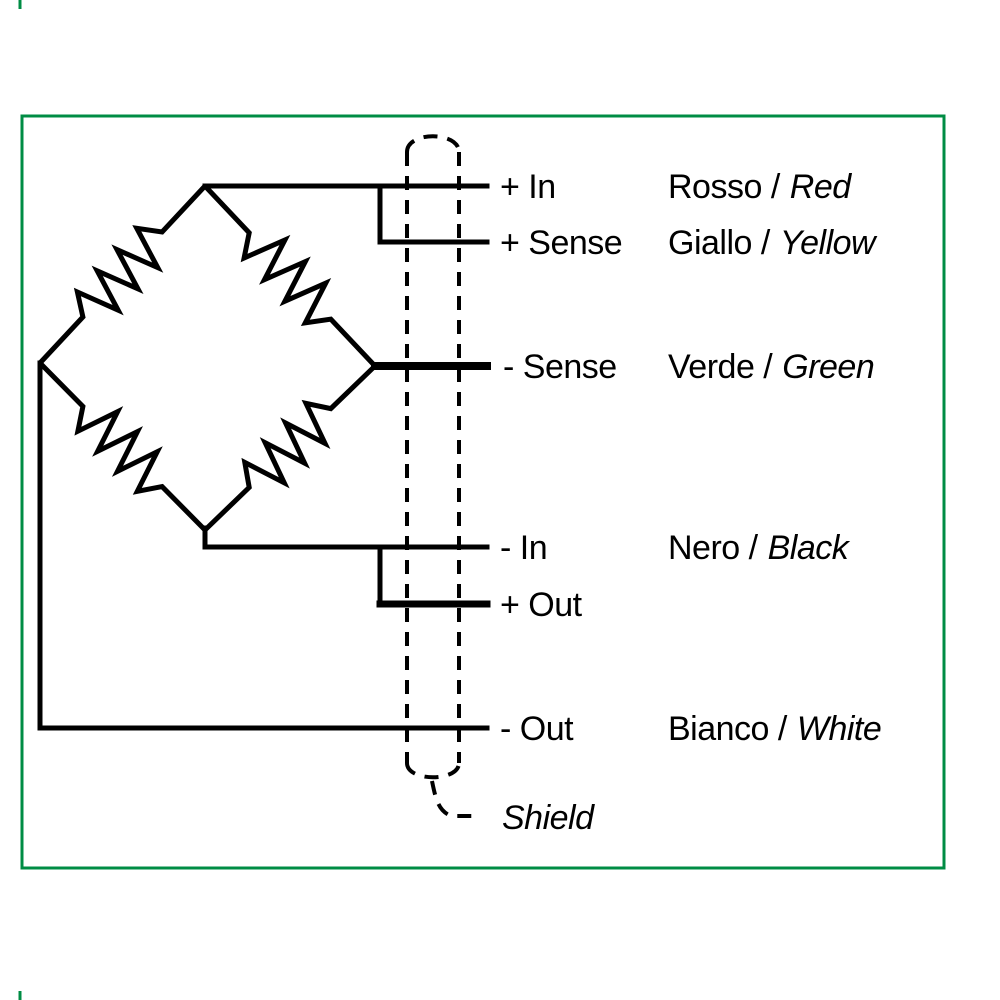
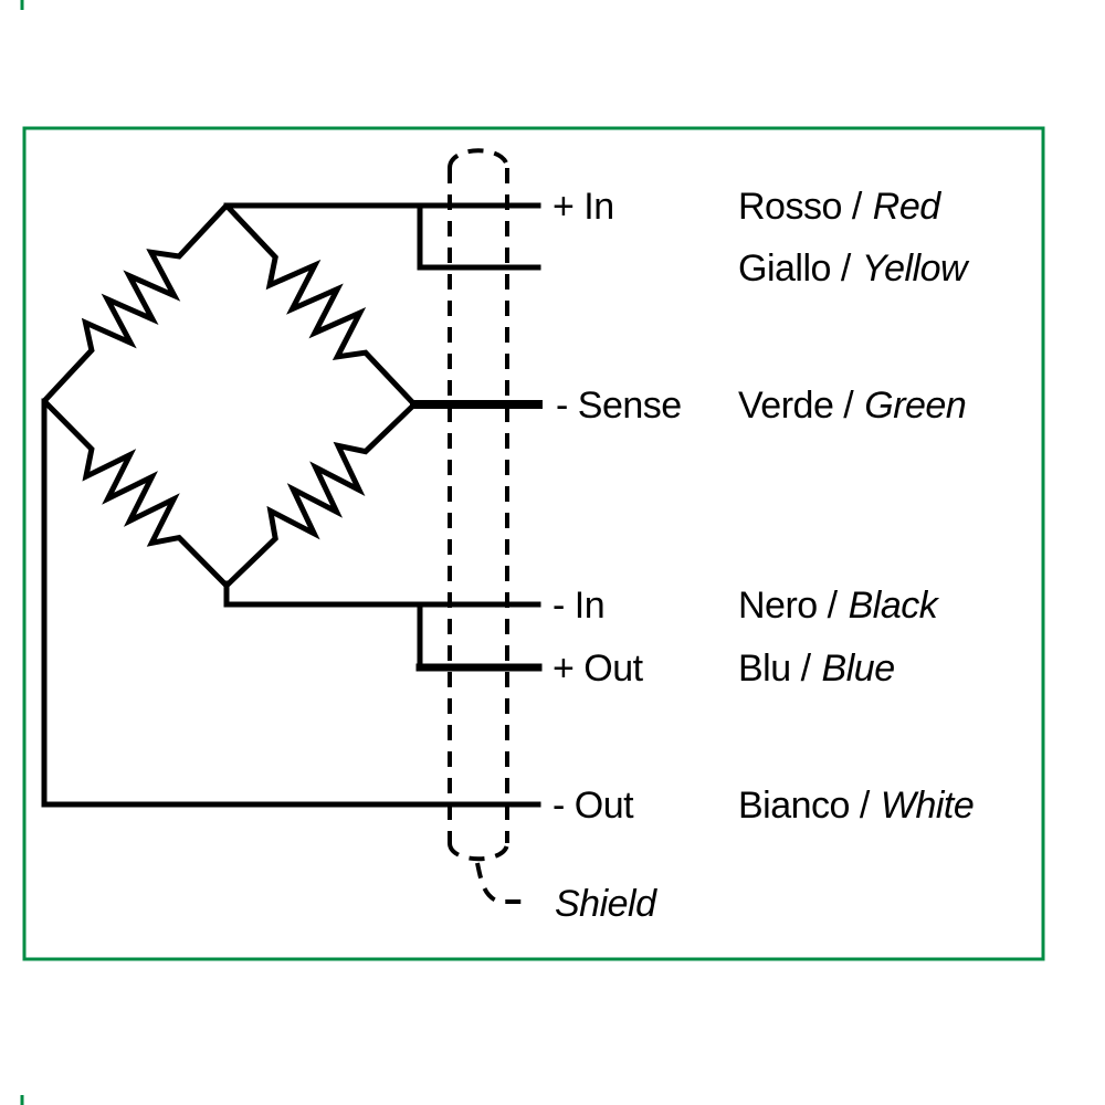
  + In
  Rosso / Red
- + Sense
  Giallo / Yellow
  - Sense
  Verde / Green
  - In
  Nero / Black
  + Out
+ Blu / Blue
  - Out
  Bianco / White
  Shield
